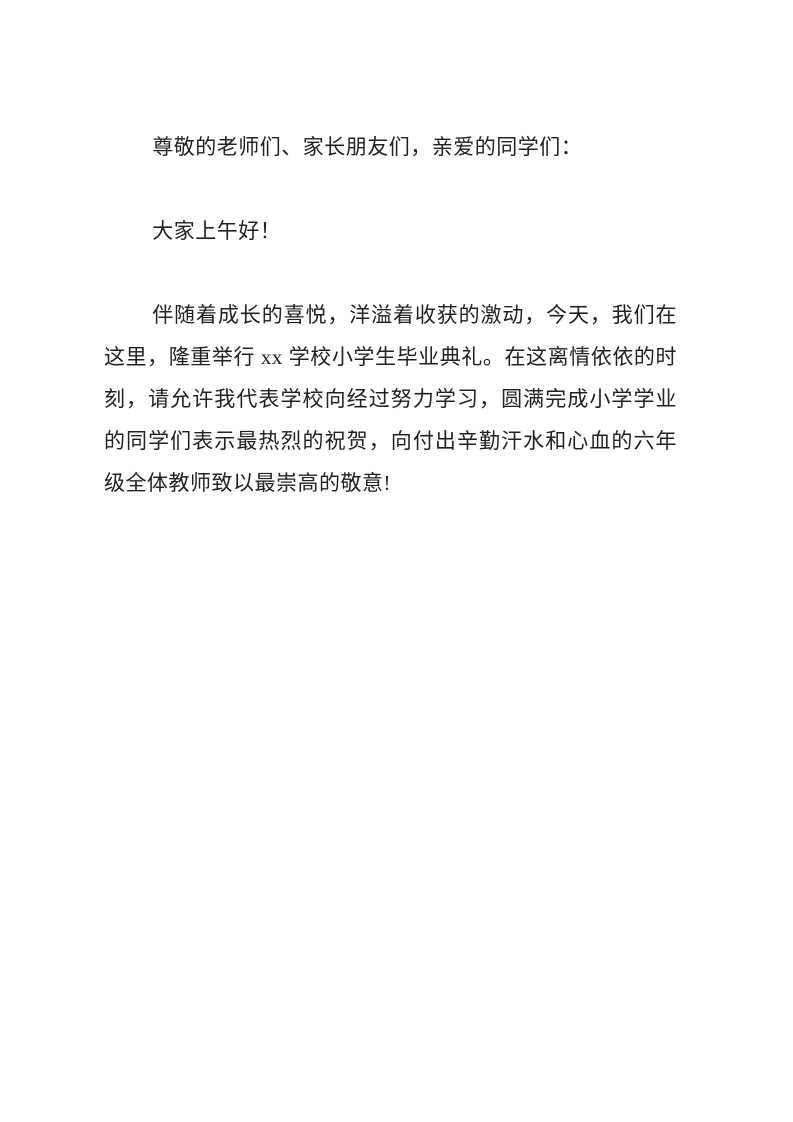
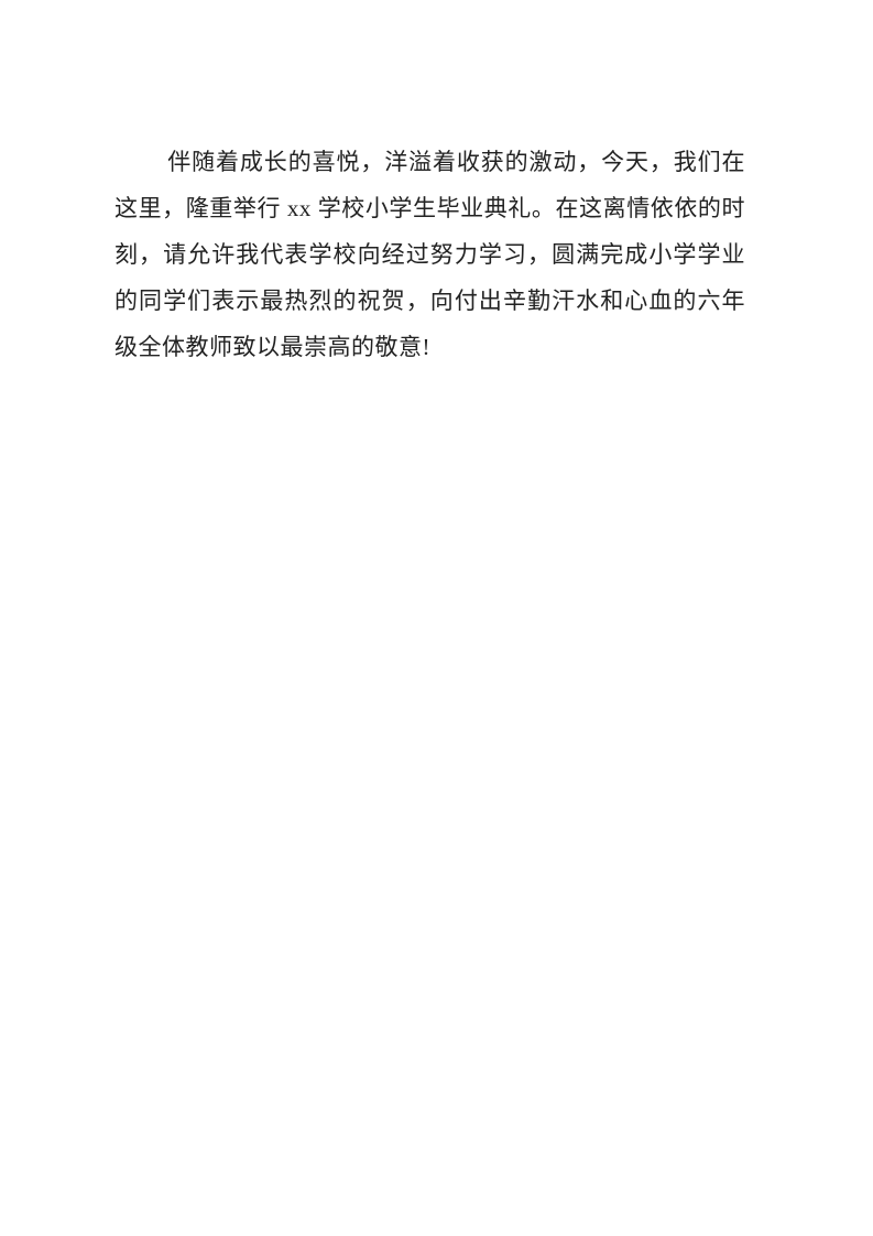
- 尊敬的老师们、家长朋友们，亲爱的同学们：
- 大家上午好！
  伴随着成长的喜悦，洋溢着收获的激动，今天，我们在这里，隆重举行 xx 学校小学生毕业典礼。在这离情依依的时刻，请允许我代表学校向经过努力学习，圆满完成小学学业的同学们表示最热烈的祝贺，向付出辛勤汗水和心血的六年级全体教师致以最崇高的敬意!
